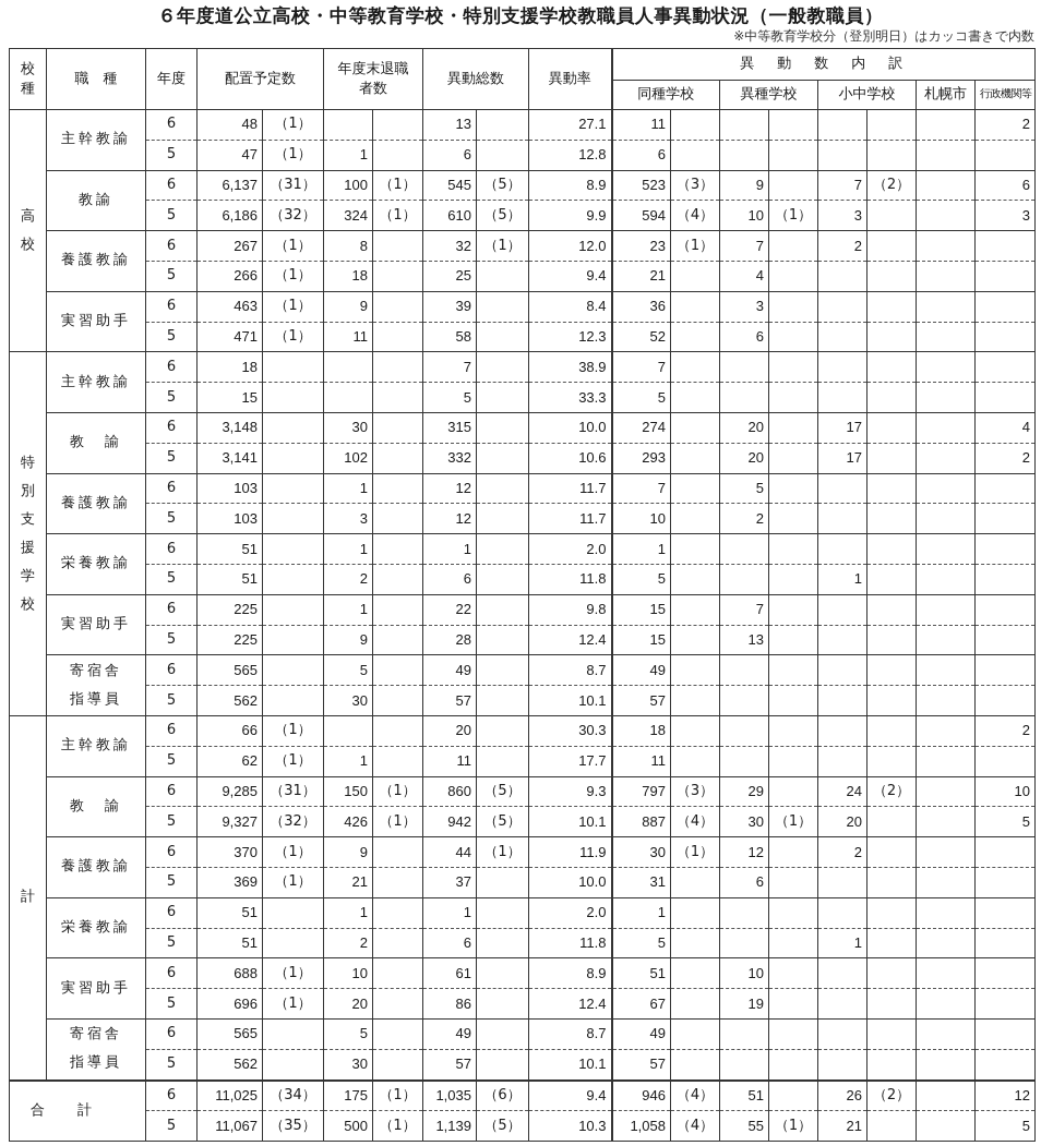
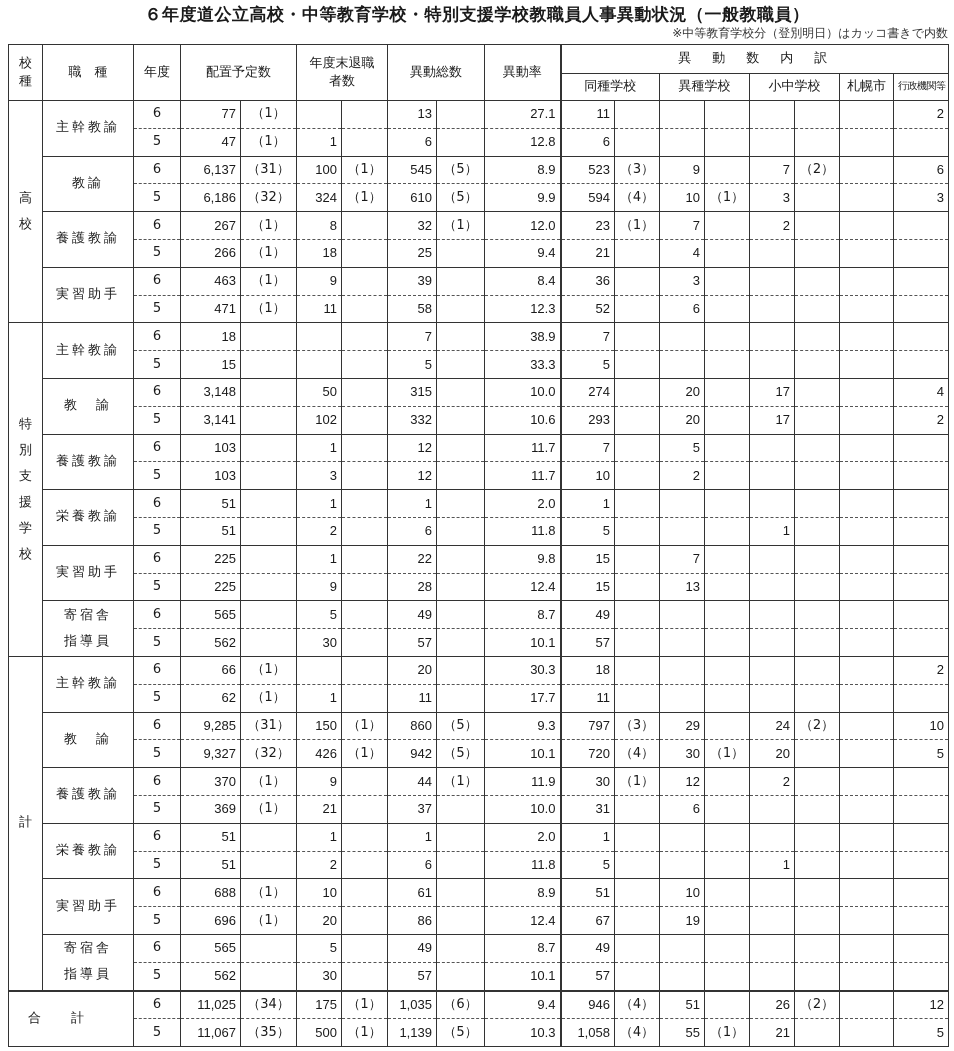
  ６年度道公立高校・中等教育学校・特別支援学校教職員人事異動状況（一般教職員）
  ※中等教育学校分（登別明日）はカッコ書きで内数
  校種	職 種	年度	配置予定数	年度末退職者数	異動総数	異動率	異 動 数 内 訳
  同種学校	異種学校	小中学校	札幌市	行政機関等
- 高校	主幹教諭	6	48	（1）			13		27.1	11							2
+ 高校	主幹教諭	6	77	（1）			13		27.1	11							2
  5	47	（1）	1		6		12.8	6
  教諭	6	6,137	（31）	100	（1）	545	（5）	8.9	523	（3）	9		7	（2）		6
  5	6,186	（32）	324	（1）	610	（5）	9.9	594	（4）	10	（1）	3			3
  養護教諭	6	267	（1）	8		32	（1）	12.0	23	（1）	7		2
  5	266	（1）	18		25		9.4	21		4
  実習助手	6	463	（1）	9		39		8.4	36		3
  5	471	（1）	11		58		12.3	52		6
  特別支援学校	主幹教諭	6	18				7		38.9	7
  5	15				5		33.3	5
- 教 諭	6	3,148		30		315		10.0	274		20		17			4
+ 教 諭	6	3,148		50		315		10.0	274		20		17			4
  5	3,141		102		332		10.6	293		20		17			2
  養護教諭	6	103		1		12		11.7	7		5
  5	103		3		12		11.7	10		2
  栄養教諭	6	51		1		1		2.0	1
  5	51		2		6		11.8	5				1
  実習助手	6	225		1		22		9.8	15		7
  5	225		9		28		12.4	15		13
  寄宿舎指導員	6	565		5		49		8.7	49
  5	562		30		57		10.1	57
  計	主幹教諭	6	66	（1）			20		30.3	18							2
  5	62	（1）	1		11		17.7	11
  教 諭	6	9,285	（31）	150	（1）	860	（5）	9.3	797	（3）	29		24	（2）		10
- 5	9,327	（32）	426	（1）	942	（5）	10.1	887	（4）	30	（1）	20			5
+ 5	9,327	（32）	426	（1）	942	（5）	10.1	720	（4）	30	（1）	20			5
  養護教諭	6	370	（1）	9		44	（1）	11.9	30	（1）	12		2
  5	369	（1）	21		37		10.0	31		6
  栄養教諭	6	51		1		1		2.0	1
  5	51		2		6		11.8	5				1
  実習助手	6	688	（1）	10		61		8.9	51		10
  5	696	（1）	20		86		12.4	67		19
  寄宿舎指導員	6	565		5		49		8.7	49
  5	562		30		57		10.1	57
  合計	6	11,025	（34）	175	（1）	1,035	（6）	9.4	946	（4）	51		26	（2）		12
  5	11,067	（35）	500	（1）	1,139	（5）	10.3	1,058	（4）	55	（1）	21			5
